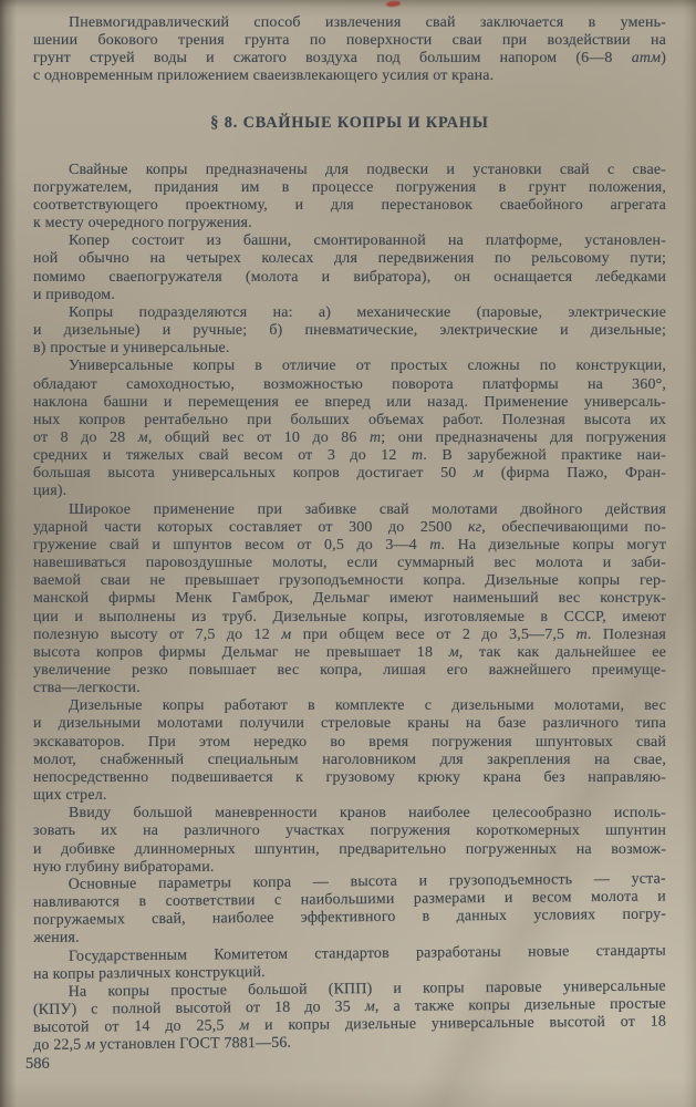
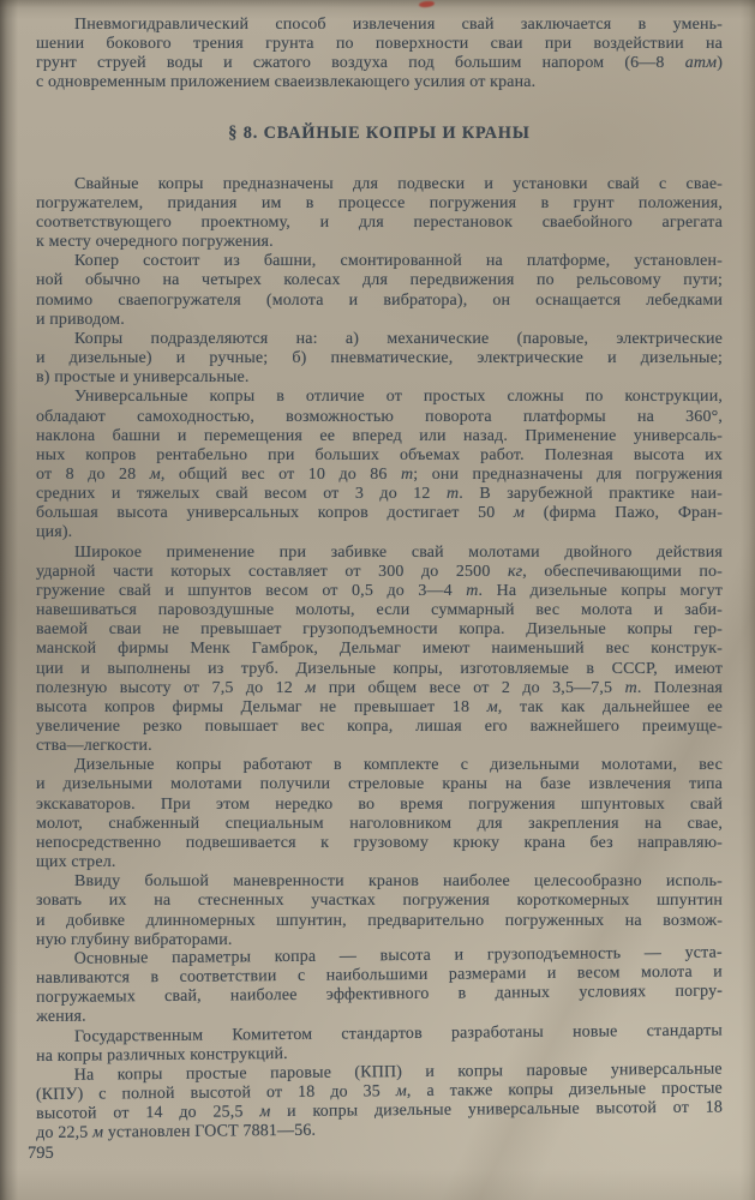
  Пневмогидравлический способ извлечения свай заключается в умень-
  шении бокового трения грунта по поверхности сваи при воздействии на
  грунт струей воды и сжатого воздуха под большим напором (6—8 атм)
  с одновременным приложением сваеизвлекающего усилия от крана.
  § 8. СВАЙНЫЕ КОПРЫ И КРАНЫ
  Свайные копры предназначены для подвески и установки свай с свае-
  погружателем, придания им в процессе погружения в грунт положения,
  соответствующего проектному, и для перестановок сваебойного агрегата
  к месту очередного погружения.
  Копер состоит из башни, смонтированной на платформе, установлен-
  ной обычно на четырех колесах для передвижения по рельсовому пути;
  помимо сваепогружателя (молота и вибратора), он оснащается лебедками
  и приводом.
  Копры подразделяются на: а) механические (паровые, электрические
  и дизельные) и ручные; б) пневматические, электрические и дизельные;
  в) простые и универсальные.
  Универсальные копры в отличие от простых сложны по конструкции,
  обладают самоходностью, возможностью поворота платформы на 360°,
  наклона башни и перемещения ее вперед или назад. Применение универсаль-
  ных копров рентабельно при больших объемах работ. Полезная высота их
  от 8 до 28 м, общий вес от 10 до 86 т; они предназначены для погружения
  средних и тяжелых свай весом от 3 до 12 т. В зарубежной практике наи-
  большая высота универсальных копров достигает 50 м (фирма Пажо, Фран-
  ция).
  Широкое применение при забивке свай молотами двойного действия
  ударной части которых составляет от 300 до 2500 кг, обеспечивающими по-
  гружение свай и шпунтов весом от 0,5 до 3—4 т. На дизельные копры могут
  навешиваться паровоздушные молоты, если суммарный вес молота и заби-
  ваемой сваи не превышает грузоподъемности копра. Дизельные копры гер-
  манской фирмы Менк Гамброк, Дельмаг имеют наименьший вес конструк-
  ции и выполнены из труб. Дизельные копры, изготовляемые в СССР, имеют
  полезную высоту от 7,5 до 12 м при общем весе от 2 до 3,5—7,5 т. Полезная
  высота копров фирмы Дельмаг не превышает 18 м, так как дальнейшее ее
  увеличение резко повышает вес копра, лишая его важнейшего преимуще-
  ства—легкости.
  Дизельные копры работают в комплекте с дизельными молотами, вес
- и дизельными молотами получили стреловые краны на базе различного типа
+ и дизельными молотами получили стреловые краны на базе извлечения типа
  экскаваторов. При этом нередко во время погружения шпунтовых свай
  молот, снабженный специальным наголовником для закрепления на свае,
  непосредственно подвешивается к грузовому крюку крана без направляю-
  щих стрел.
  Ввиду большой маневренности кранов наиболее целесообразно исполь-
- зовать их на различного участках погружения короткомерных шпунтин
+ зовать их на стесненных участках погружения короткомерных шпунтин
  и добивке длинномерных шпунтин, предварительно погруженных на возмож-
  ную глубину вибраторами.
  Основные параметры копра — высота и грузоподъемность — уста-
  навливаются в соответствии с наибольшими размерами и весом молота и
  погружаемых свай, наиболее эффективного в данных условиях погру-
  жения.
  Государственным Комитетом стандартов разработаны новые стандарты
  на копры различных конструкций.
- На копры простые большой (КПП) и копры паровые универсальные
+ На копры простые паровые (КПП) и копры паровые универсальные
  (КПУ) с полной высотой от 18 до 35 м, а также копры дизельные простые
  высотой от 14 до 25,5 м и копры дизельные универсальные высотой от 18
  до 22,5 м установлен ГОСТ 7881—56.
- 586
+ 795
